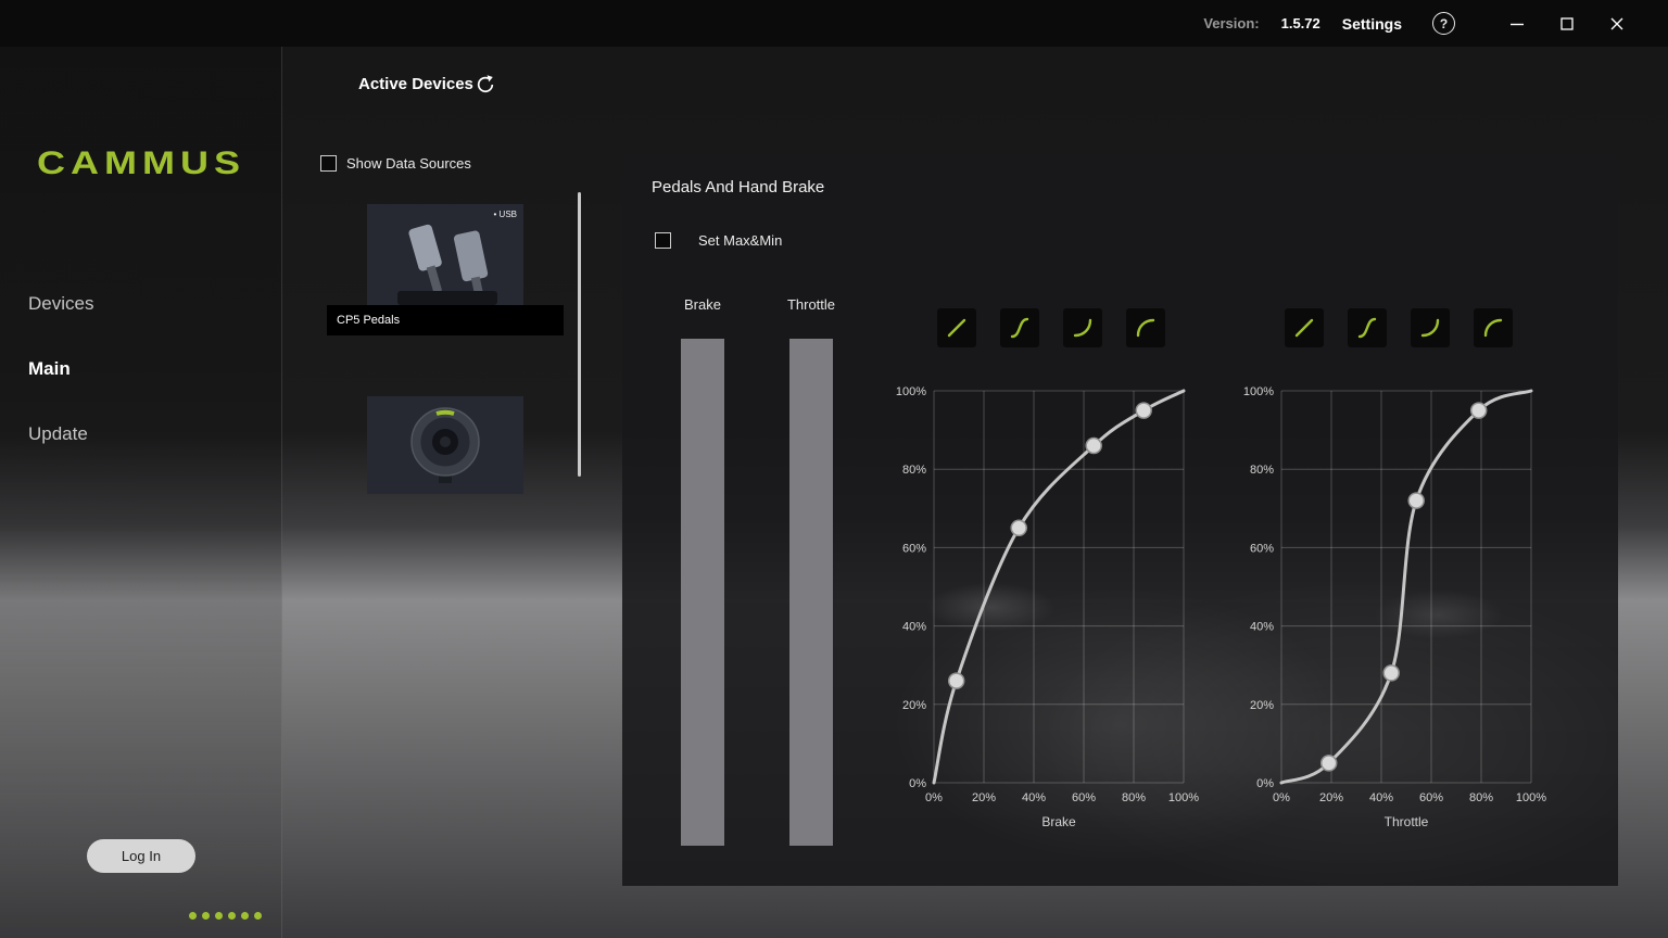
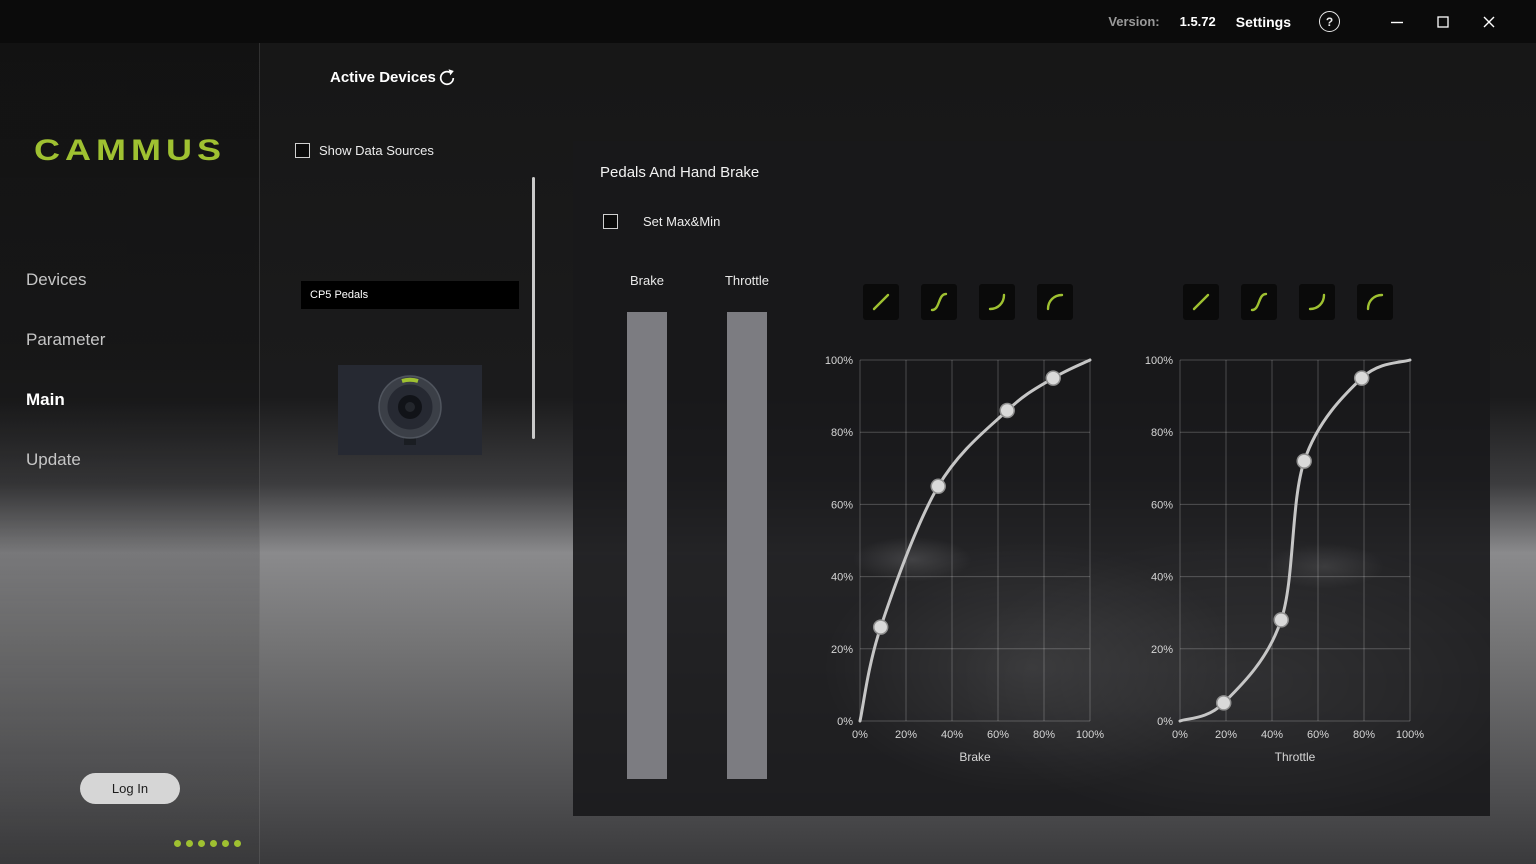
  Version:
  1.5.72
  Settings
  ?
  CAMMUS
  Devices
+ Parameter
  Main
  Update
  Log In
  Active Devices
  Show Data Sources
- • USB
  CP5 Pedals
  Pedals And Hand Brake
  Set Max&Min
  Brake
  Throttle
  0%
  20%
  40%
  60%
  80%
  100%
  0%
  20%
  40%
  60%
  80%
  100%
  Brake
  0%
  20%
  40%
  60%
  80%
  100%
  0%
  20%
  40%
  60%
  80%
  100%
  Throttle
